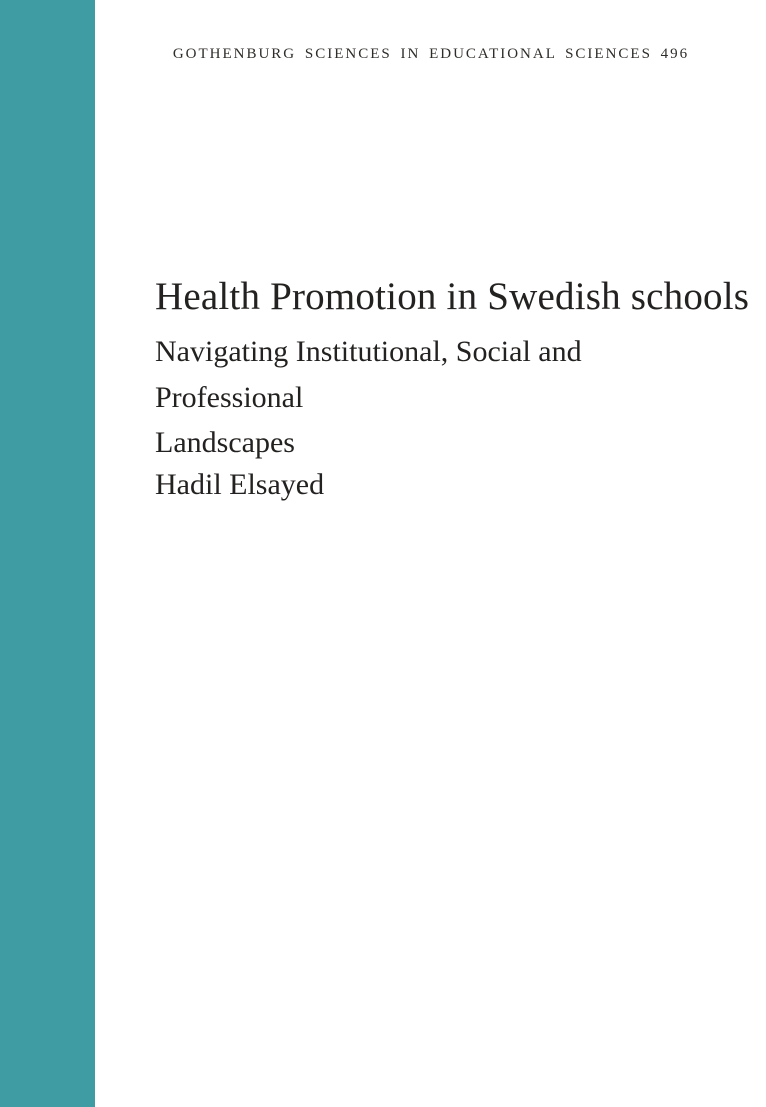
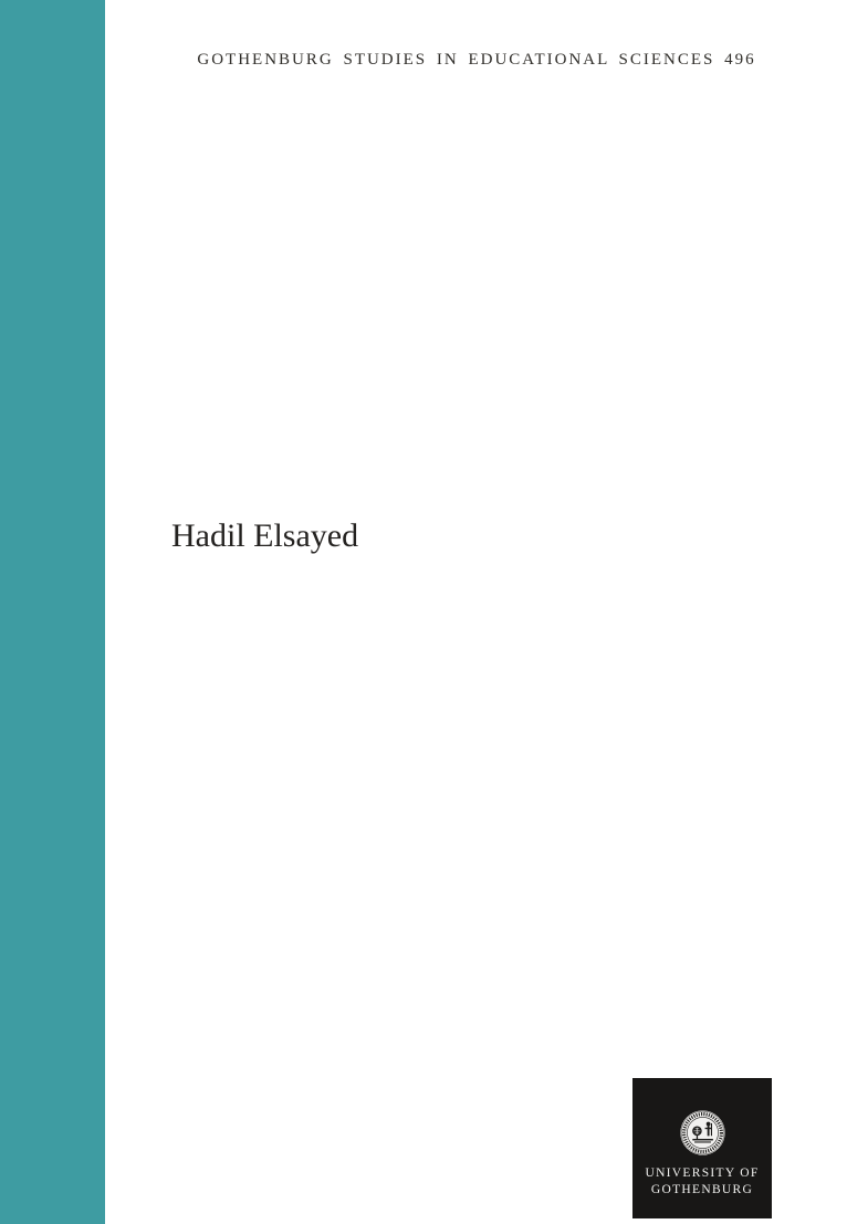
- GOTHENBURG SCIENCES IN EDUCATIONAL SCIENCES 496
+ GOTHENBURG STUDIES IN EDUCATIONAL SCIENCES 496
- Health Promotion in Swedish schools
- Navigating Institutional, Social and Professional
- Landscapes
  Hadil Elsayed
+ UNIVERSITY OF
+ GOTHENBURG
